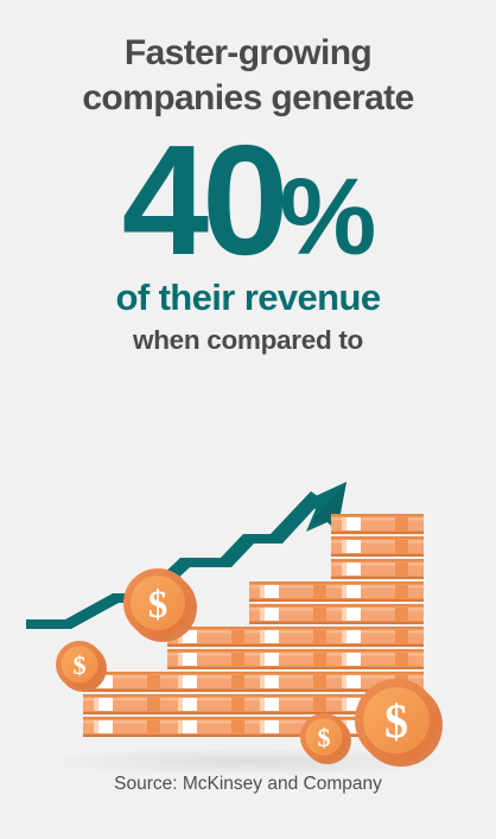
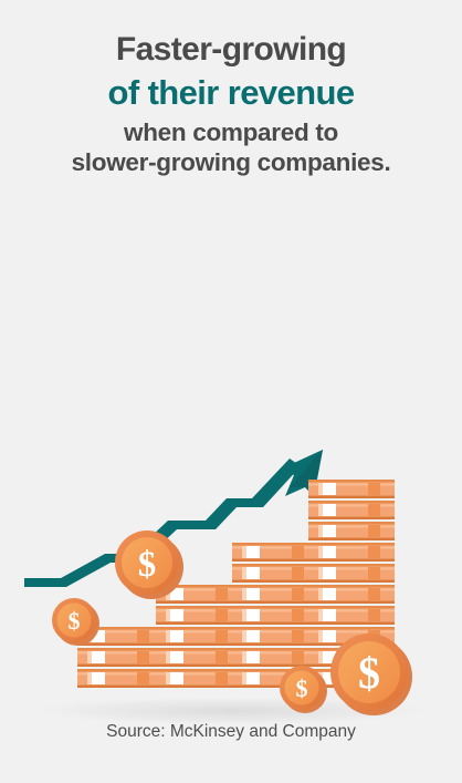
  Faster-growing
- companies generate
- 40%
  of their revenue
  when compared to
+ slower-growing companies.
  $
  $
  $
  $
  Source: McKinsey and Company
